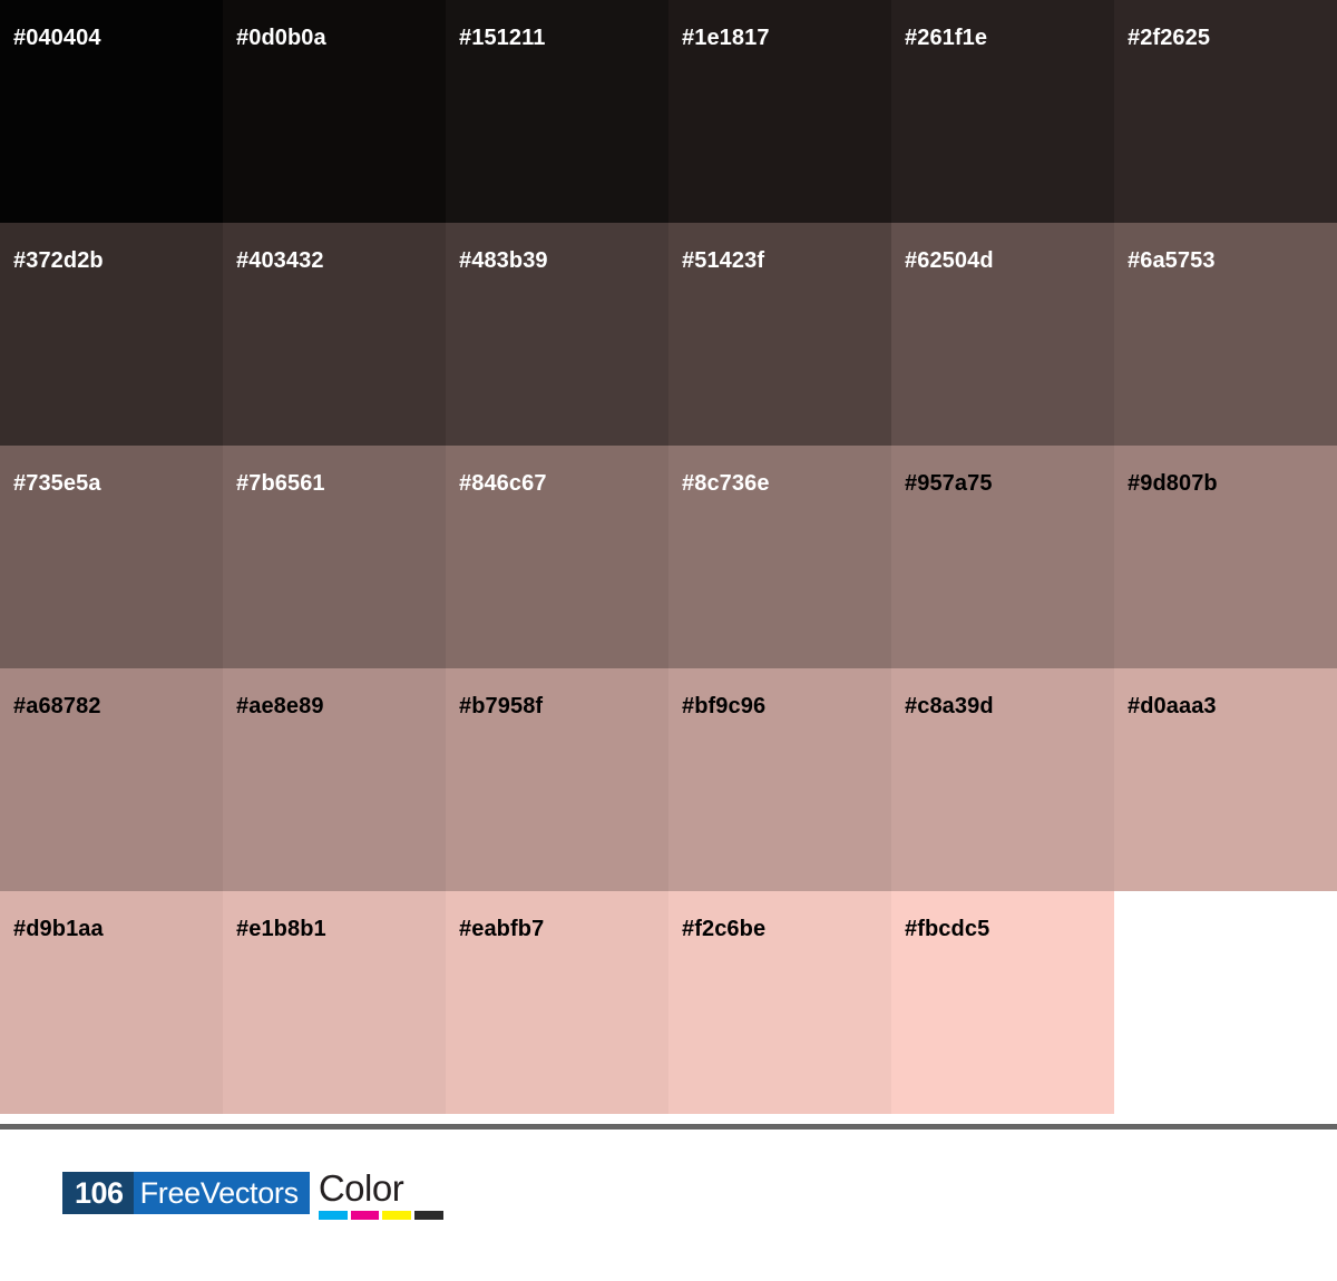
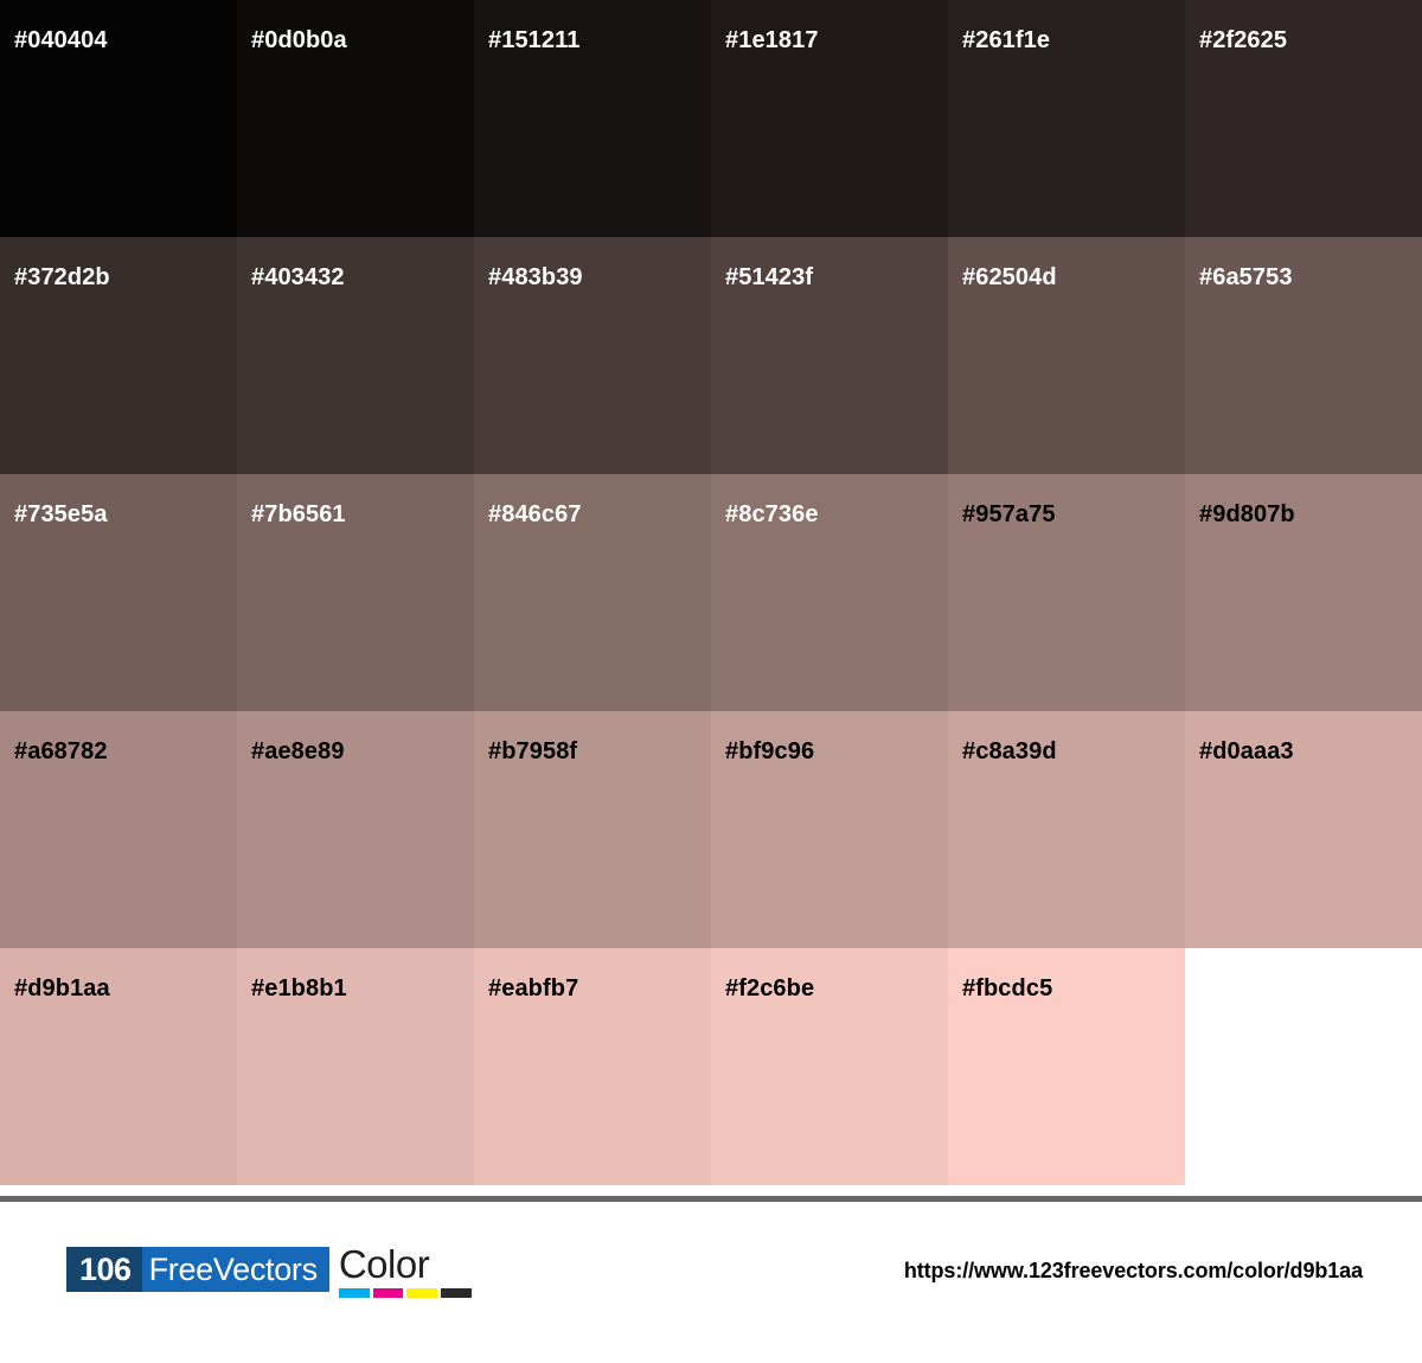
  #040404
  #0d0b0a
  #151211
  #1e1817
  #261f1e
  #2f2625
  #372d2b
  #403432
  #483b39
  #51423f
  #62504d
  #6a5753
  #735e5a
  #7b6561
  #846c67
  #8c736e
  #957a75
  #9d807b
  #a68782
  #ae8e89
  #b7958f
  #bf9c96
  #c8a39d
  #d0aaa3
  #d9b1aa
  #e1b8b1
  #eabfb7
  #f2c6be
  #fbcdc5
  106
  FreeVectors
  Color
+ https://www.123freevectors.com/color/d9b1aa
